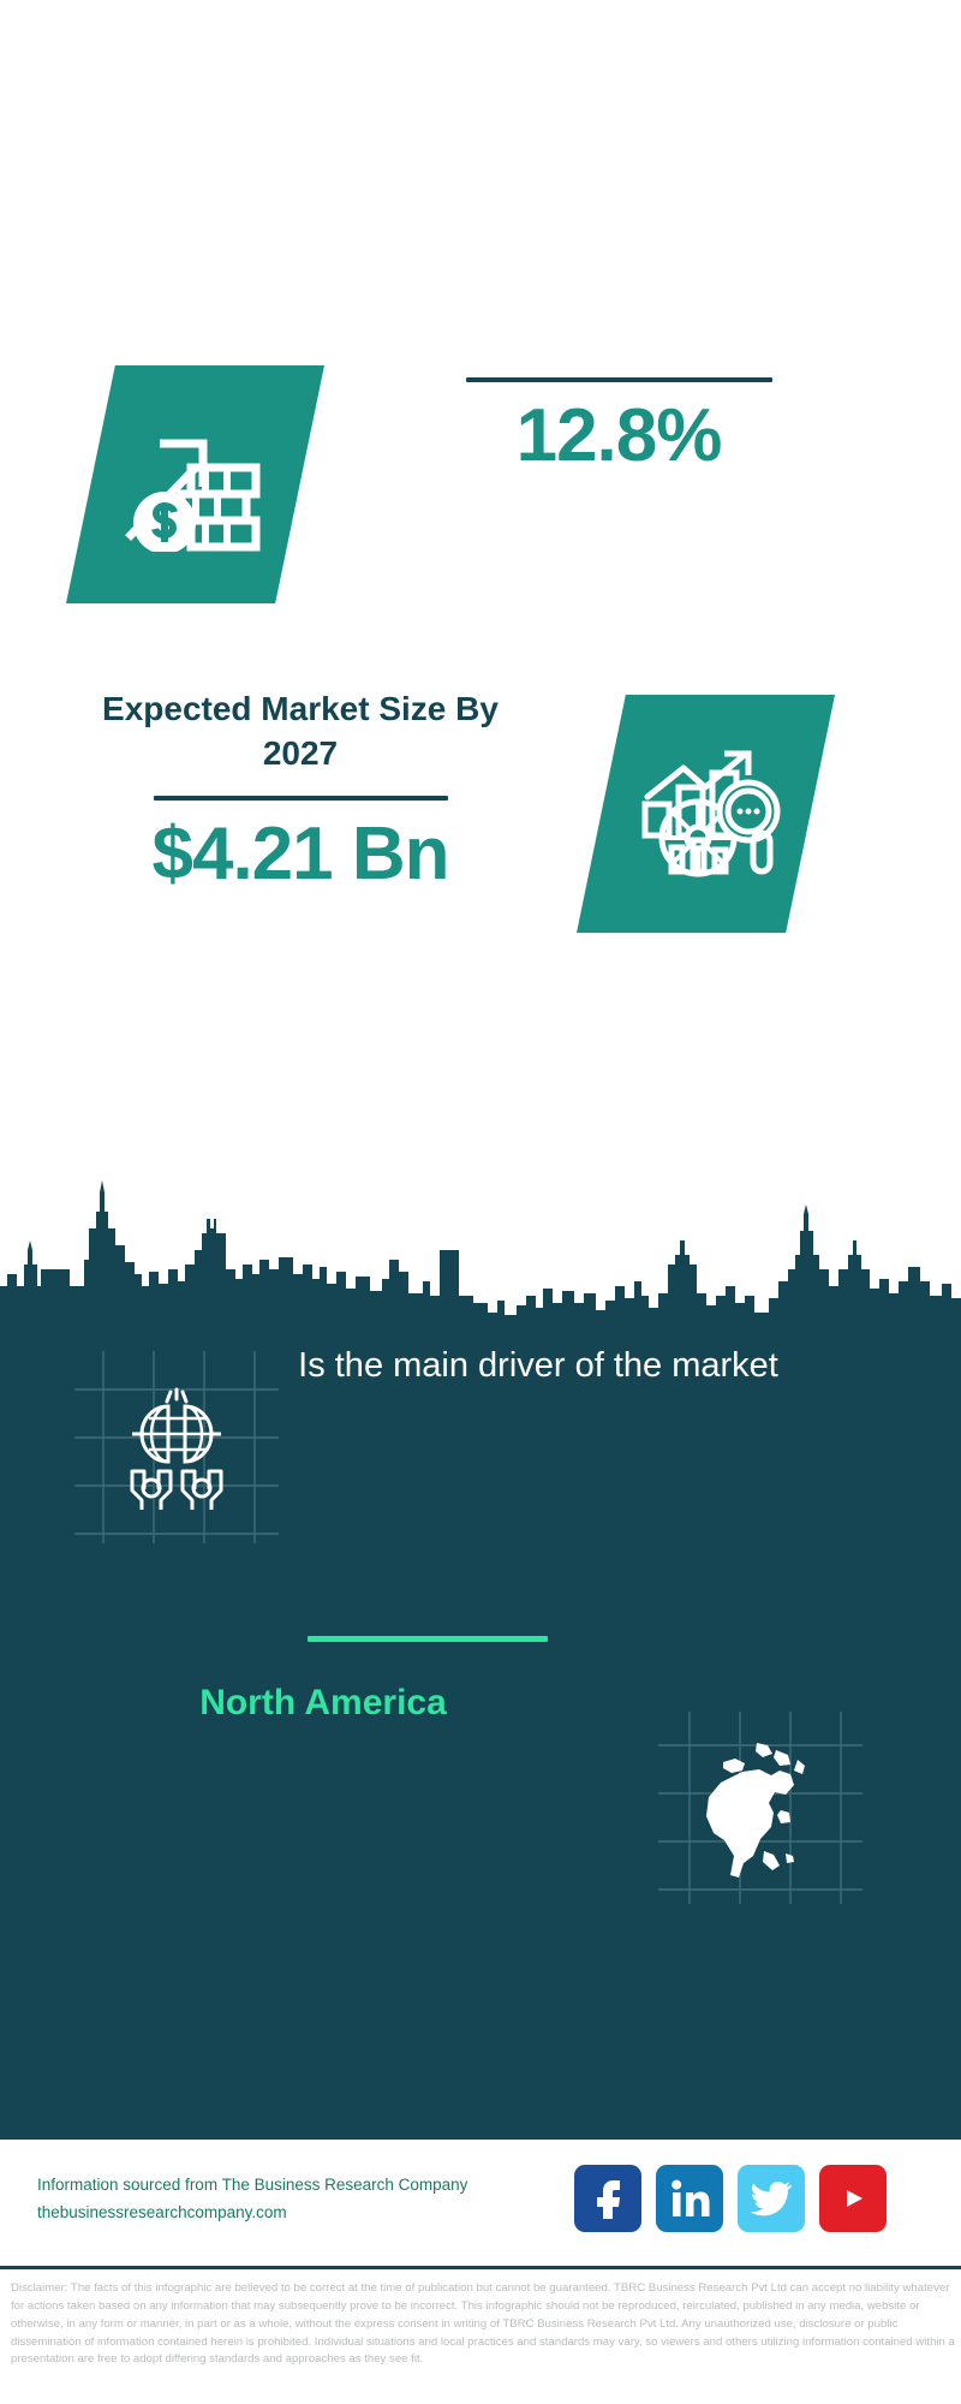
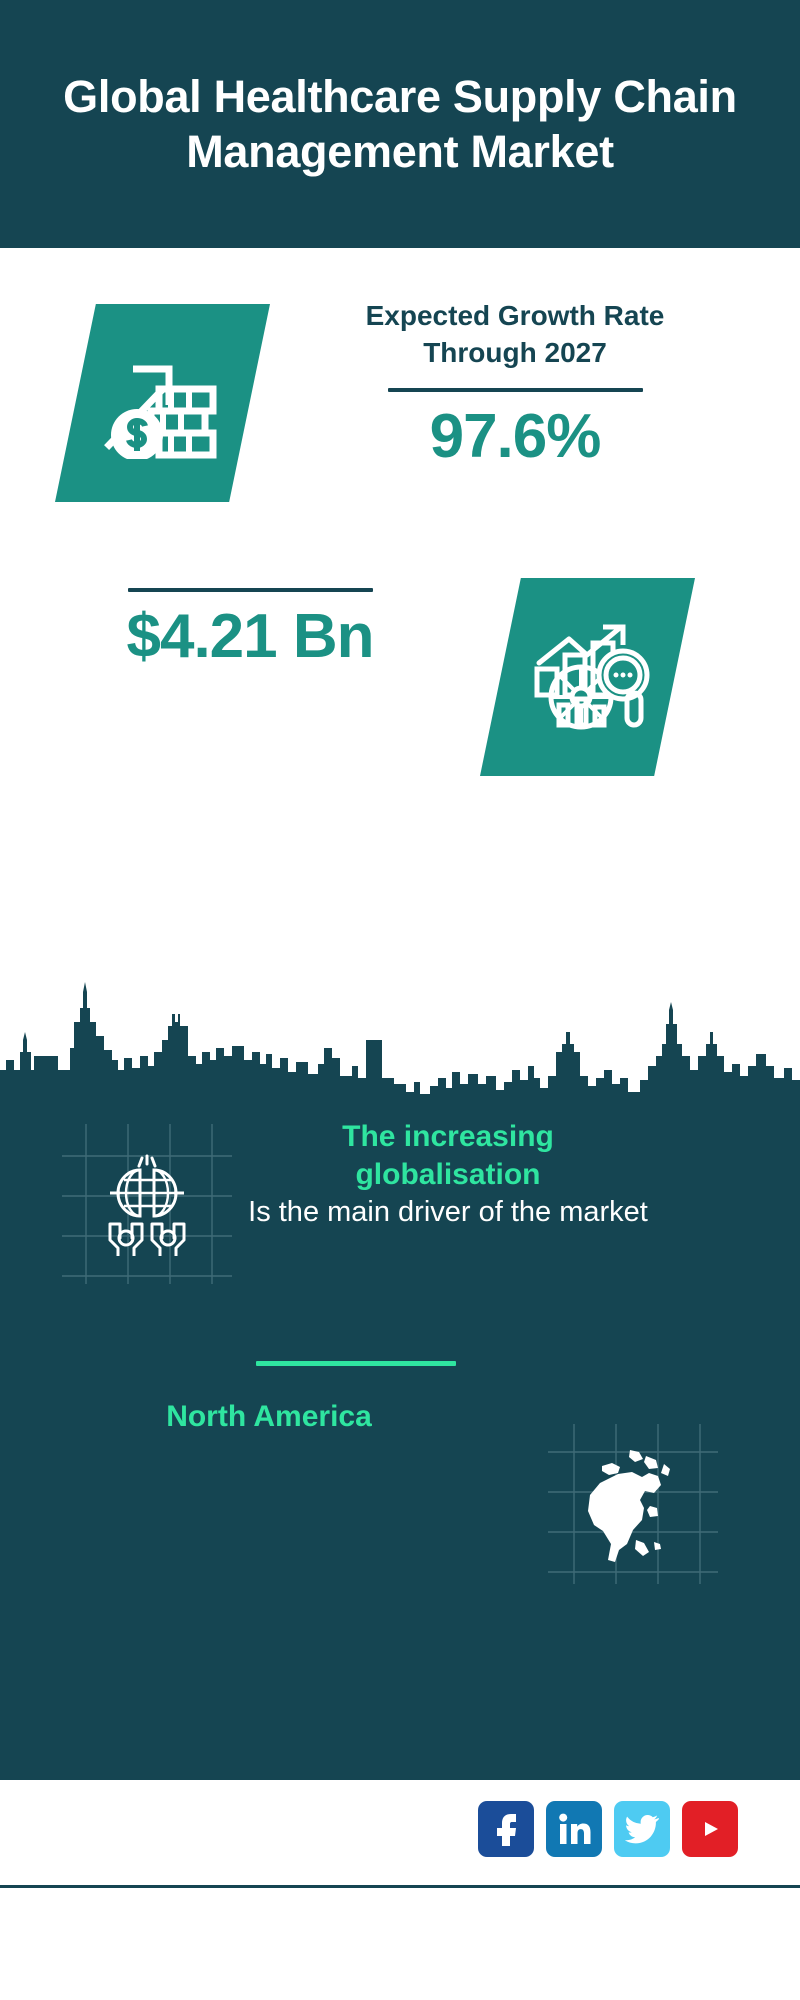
+ Global Healthcare Supply Chain Management Market
+ Expected Growth Rate Through 2027
- 12.8%
+ 97.6%
- Expected Market Size By 2027
  $4.21 Bn
+ The increasing globalisation
  Is the main driver of the market
  North America
- Information sourced from The Business Research Company
- thebusinessresearchcompany.com
- Disclaimer: The facts of this infographic are believed to be correct at the time of publication but cannot be guaranteed. TBRC Business Research Pvt Ltd can accept no liability whatever for actions taken based on any information that may subsequently prove to be incorrect. This infographic should not be reproduced, reirculated, published in any media, website or otherwise, in any form or manner, in part or as a whole, without the express consent in writing of TBRC Business Research Pvt Ltd. Any unauthorized use, disclosure or public dissemination of information contained herein is prohibited. Individual situations and local practices and standards may vary, so viewers and others utilizing information contained within a presentation are free to adopt differing standards and approaches as they see fit.
